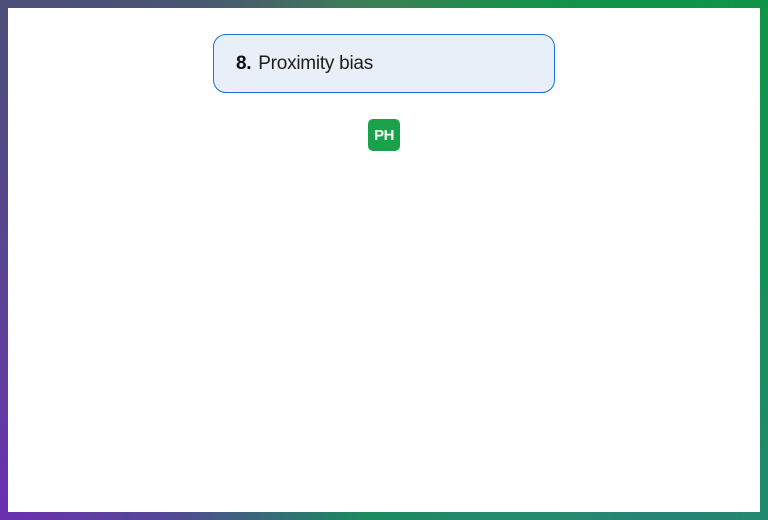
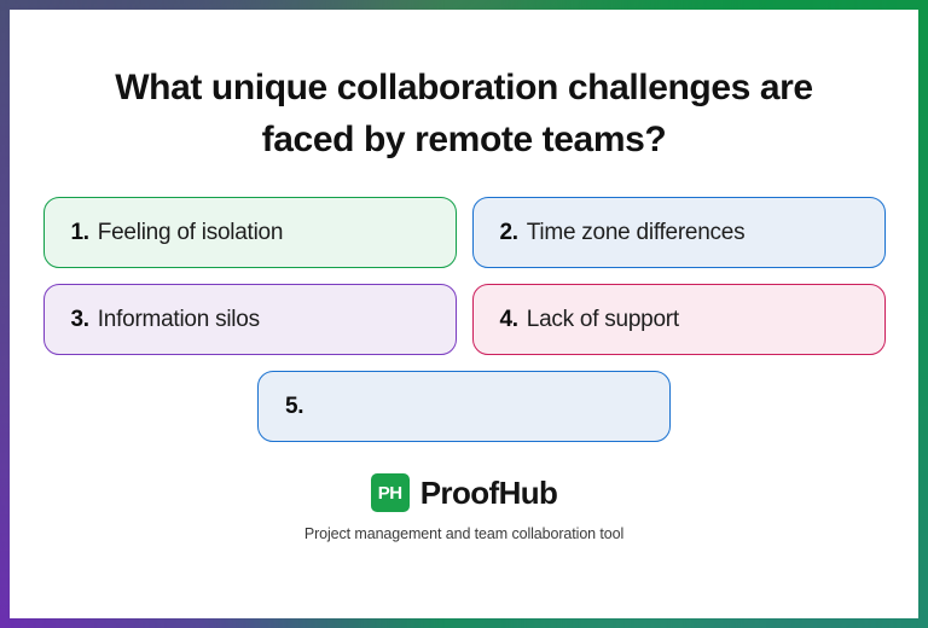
+ What unique collaboration challenges are
+ faced by remote teams?
+ 1.
+ Feeling of isolation
+ 2.
+ Time zone differences
+ 3.
+ Information silos
+ 4.
+ Lack of support
- 8.
+ 5.
- Proximity bias
  PH
+ ProofHub
+ Project management and team collaboration tool
